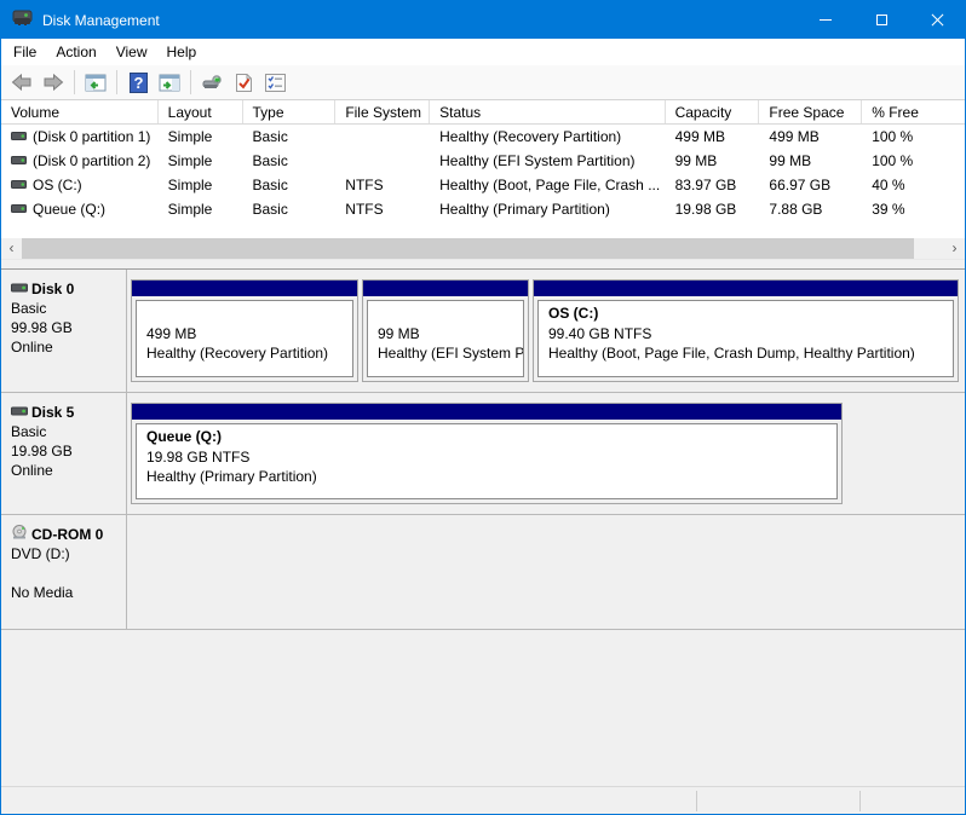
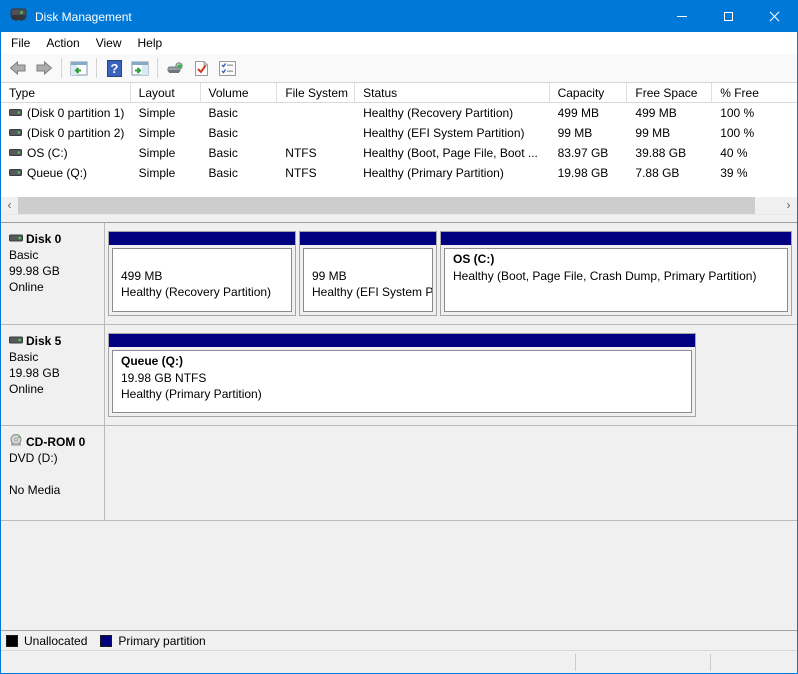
  Disk Management
  File
  Action
  View
  Help
  ?
- Volume
+ Type
  Layout
- Type
+ Volume
  File System
  Status
  Capacity
  Free Space
  % Free
  (Disk 0 partition 1)
  Simple
  Basic
  Healthy (Recovery Partition)
  499 MB
  499 MB
  100 %
  (Disk 0 partition 2)
  Simple
  Basic
  Healthy (EFI System Partition)
  99 MB
  99 MB
  100 %
  OS (C:)
  Simple
  Basic
  NTFS
- Healthy (Boot, Page File, Crash ...
+ Healthy (Boot, Page File, Boot ...
  83.97 GB
- 66.97 GB
+ 39.88 GB
  40 %
  Queue (Q:)
  Simple
  Basic
  NTFS
  Healthy (Primary Partition)
  19.98 GB
  7.88 GB
  39 %
  ‹
  ›
  Disk 0
  Basic
  99.98 GB
  Online
  499 MB
  Healthy (Recovery Partition)
  99 MB
  Healthy (EFI System P
  OS (C:)
- 99.40 GB NTFS
- Healthy (Boot, Page File, Crash Dump, Healthy Partition)
+ Healthy (Boot, Page File, Crash Dump, Primary Partition)
  Disk 5
  Basic
  19.98 GB
  Online
  Queue (Q:)
  19.98 GB NTFS
  Healthy (Primary Partition)
  CD-ROM 0
  DVD (D:)
  No Media
+ Unallocated
+ Primary partition
